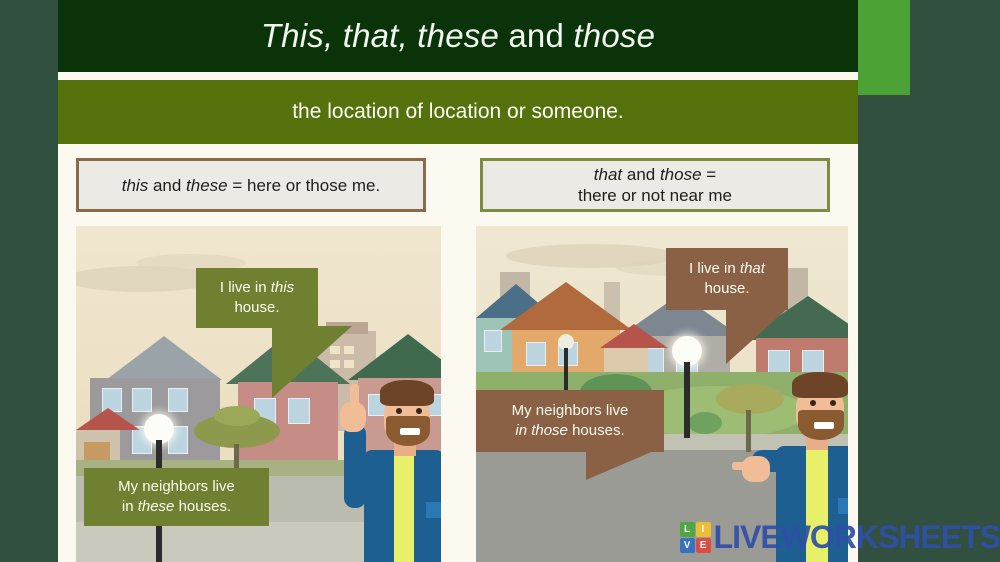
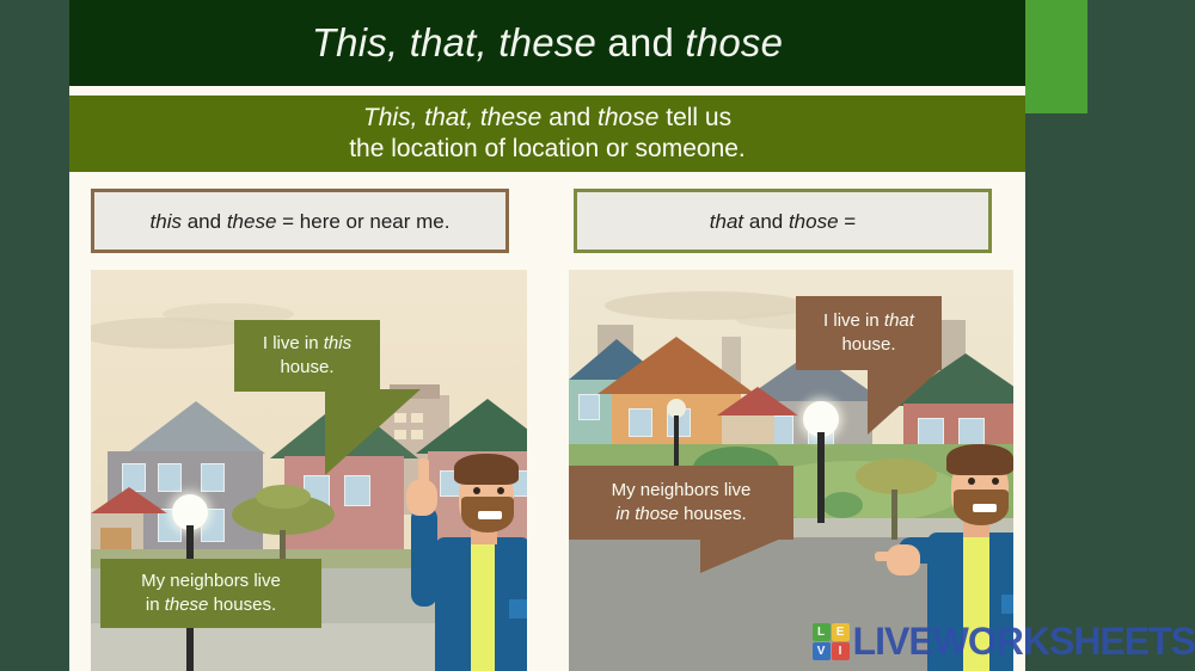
  This, that, these and those
+ This, that, these and those tell us
  the location of location or someone.
- this and these = here or those me.
+ this and these = here or near me.
  I live in this
  house.
  My neighbors live
  in these houses.
  that and those =
- there or not near me
  I live in that
  house.
  My neighbors live
  in those houses.
  L
- I
+ E
  V
- E
+ I
  LIVEWORKSHEETS
